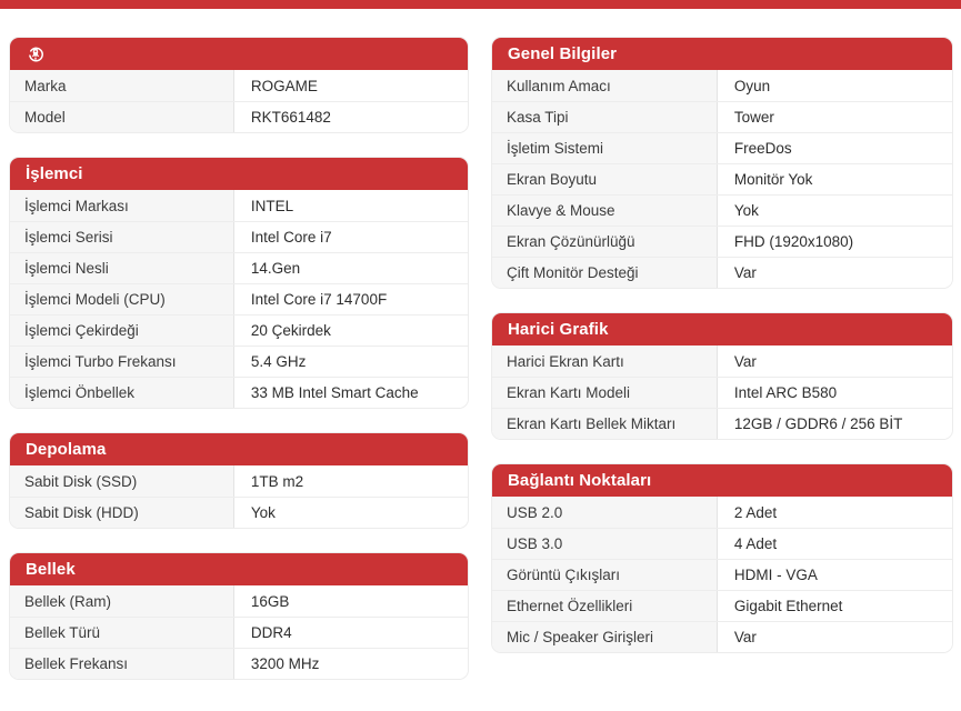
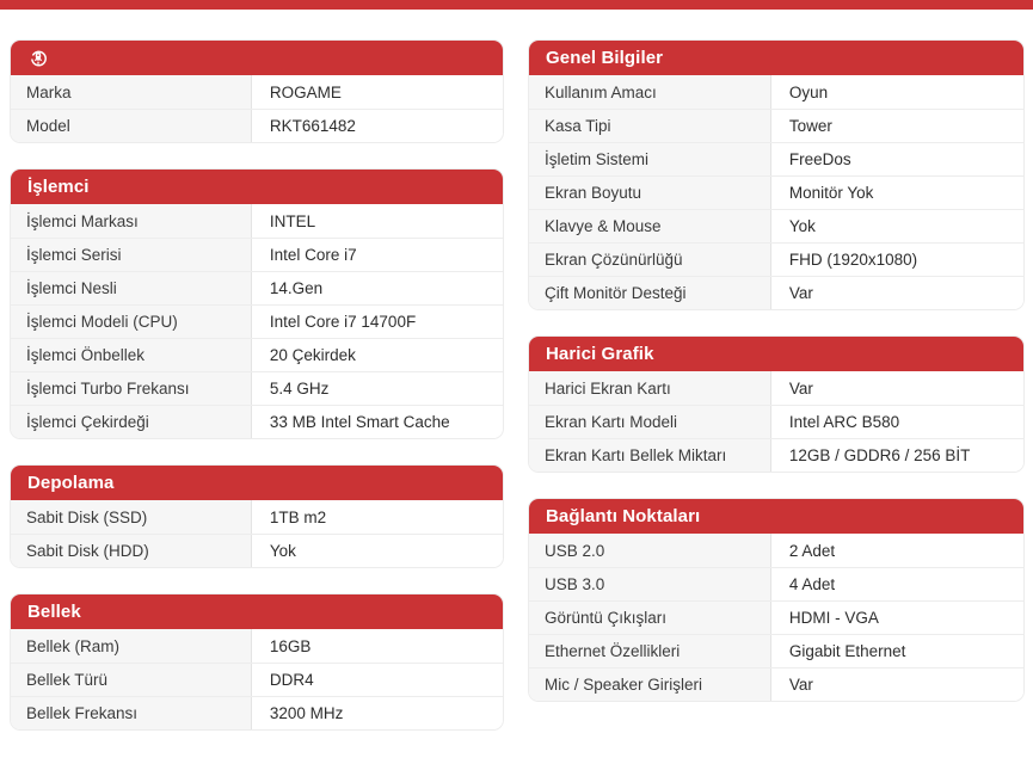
  Marka
  ROGAME
  Model
  RKT661482
  İşlemci
  İşlemci Markası
  INTEL
  İşlemci Serisi
  Intel Core i7
  İşlemci Nesli
  14.Gen
  İşlemci Modeli (CPU)
  Intel Core i7 14700F
- İşlemci Çekirdeği
+ İşlemci Önbellek
  20 Çekirdek
  İşlemci Turbo Frekansı
  5.4 GHz
- İşlemci Önbellek
+ İşlemci Çekirdeği
  33 MB Intel Smart Cache
  Depolama
  Sabit Disk (SSD)
  1TB m2
  Sabit Disk (HDD)
  Yok
  Bellek
  Bellek (Ram)
  16GB
  Bellek Türü
  DDR4
  Bellek Frekansı
  3200 MHz
  Genel Bilgiler
  Kullanım Amacı
  Oyun
  Kasa Tipi
  Tower
  İşletim Sistemi
  FreeDos
  Ekran Boyutu
  Monitör Yok
  Klavye & Mouse
  Yok
  Ekran Çözünürlüğü
  FHD (1920x1080)
  Çift Monitör Desteği
  Var
  Harici Grafik
  Harici Ekran Kartı
  Var
  Ekran Kartı Modeli
  Intel ARC B580
  Ekran Kartı Bellek Miktarı
  12GB / GDDR6 / 256 BİT
  Bağlantı Noktaları
  USB 2.0
  2 Adet
  USB 3.0
  4 Adet
  Görüntü Çıkışları
  HDMI - VGA
  Ethernet Özellikleri
  Gigabit Ethernet
  Mic / Speaker Girişleri
  Var
